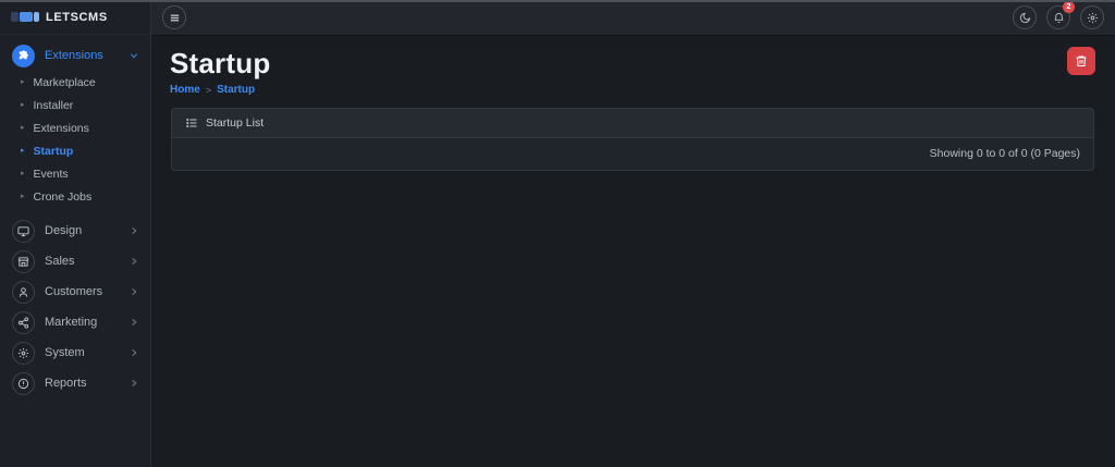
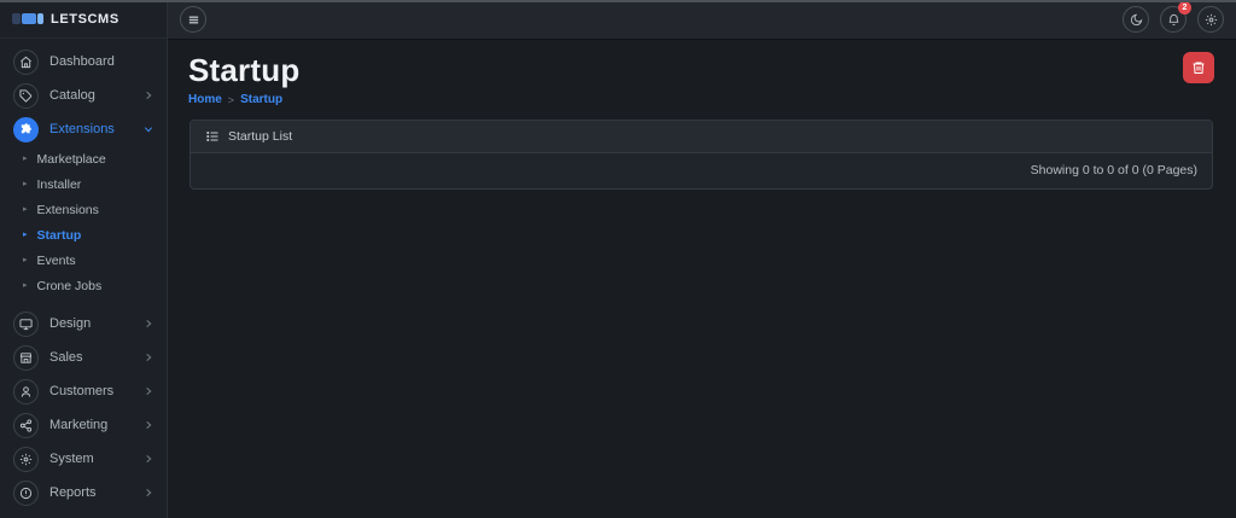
  LETSCMS
+ Dashboard
+ Catalog
  Extensions
  Marketplace
  Installer
  Extensions
  Startup
  Events
  Crone Jobs
  Design
  Sales
  Customers
  Marketing
  System
  Reports
  Startup
  Home
  >
  Startup
  Startup List
  Showing 0 to 0 of 0 (0 Pages)
